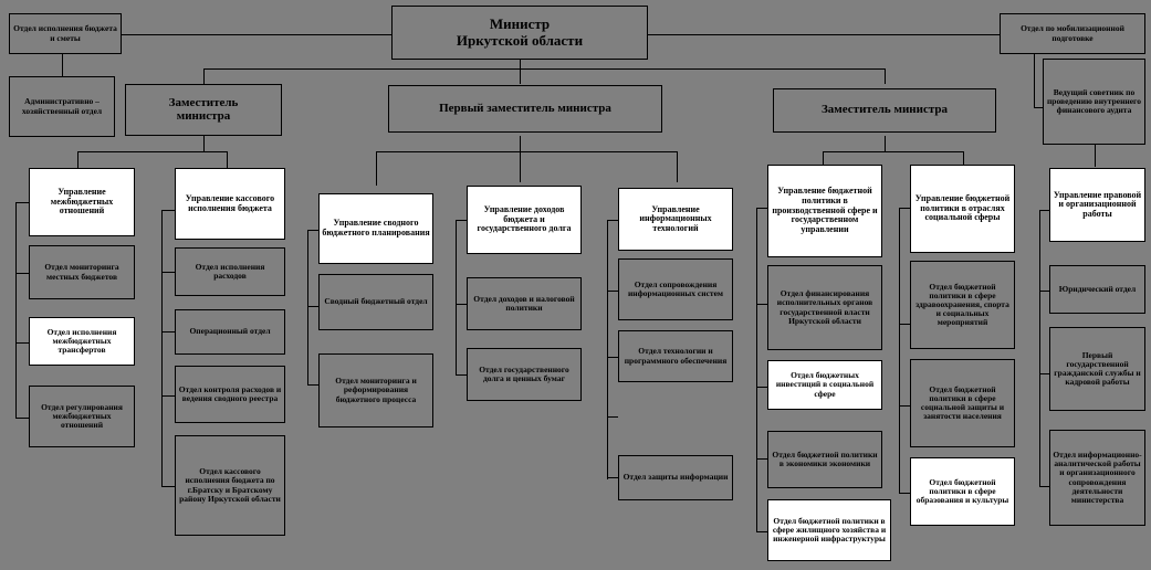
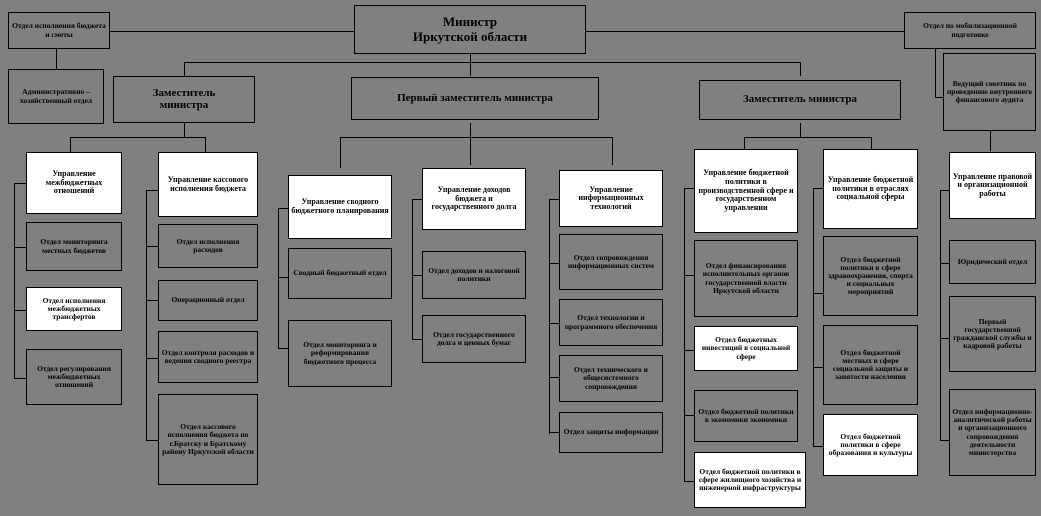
  Министр
  Иркутской области
  Отдел исполнения бюджета и сметы
  Отдел по мобилизационной подготовке
  Ведущий советник по проведению внутреннего финансового аудита
  Административно –
  хозяйственный отдел
  Заместитель
  министра
  Первый заместитель министра
  Заместитель министра
  Управление межбюджетных отношений
  Отдел мониторинга местных бюджетов
  Отдел исполнения межбюджетных трансфертов
  Отдел регулирования межбюджетных отношений
  Управление кассового исполнения бюджета
  Отдел исполнения расходов
  Операционный отдел
  Отдел контроля расходов и ведения сводного реестра
  Отдел кассового исполнения бюджета по г.Братску и Братскому району Иркутской области
  Управление сводного бюджетного планирования
  Сводный бюджетный отдел
  Отдел мониторинга и реформирования бюджетного процесса
  Управление доходов бюджета и государственного долга
  Отдел доходов и налоговой политики
  Отдел государственного долга и ценных бумаг
  Управление информационных технологий
  Отдел сопровождения информационных систем
  Отдел технологии и программного обеспечения
+ Отдел технического и общесистемного сопровождения
  Отдел защиты информации
  Управление бюджетной политики в производственной сфере и государственном управлении
  Отдел финансирования исполнительных органов государственной власти Иркутской области
  Отдел бюджетных инвестиций в социальной сфере
  Отдел бюджетной политики в экономики экономики
  Отдел бюджетной политики в сфере жилищного хозяйства и инженерной инфраструктуры
  Управление бюджетной политики в отраслях социальной сферы
  Отдел бюджетной политики в сфере здравоохранения, спорта и социальных мероприятий
- Отдел бюджетной политики в сфере социальной защиты и занятости населения
+ Отдел бюджетной местных в сфере социальной защиты и занятости населения
  Отдел бюджетной политики в сфере образования и культуры
  Управление правовой и организационной работы
  Юридический отдел
  Первый государственной гражданской службы и кадровой работы
  Отдел информационно-аналитической работы и организационного сопровождения деятельности министерства
